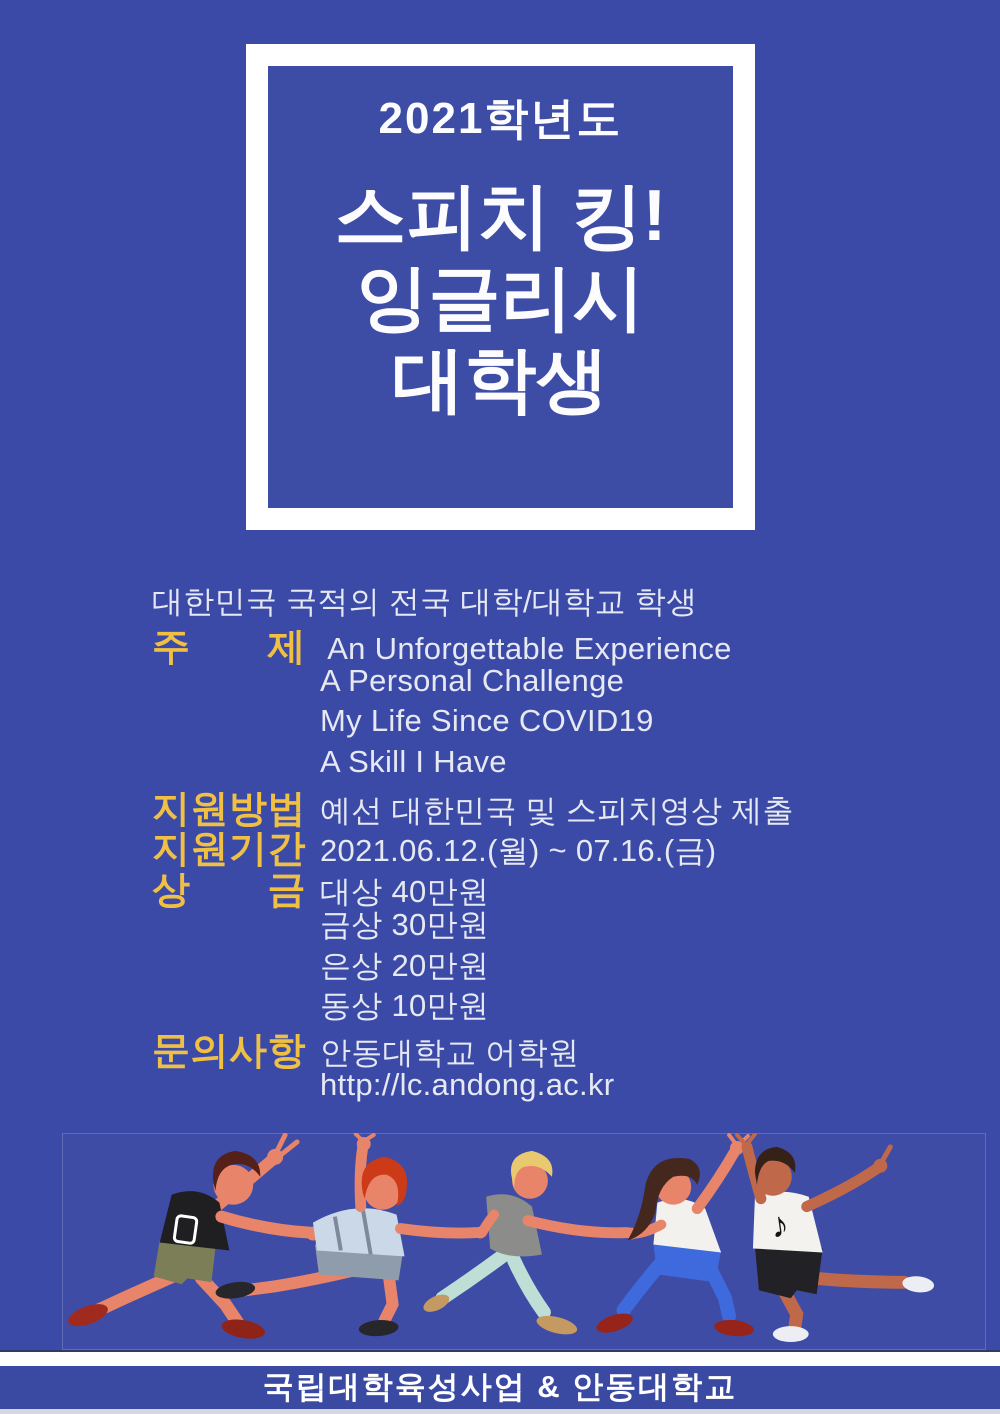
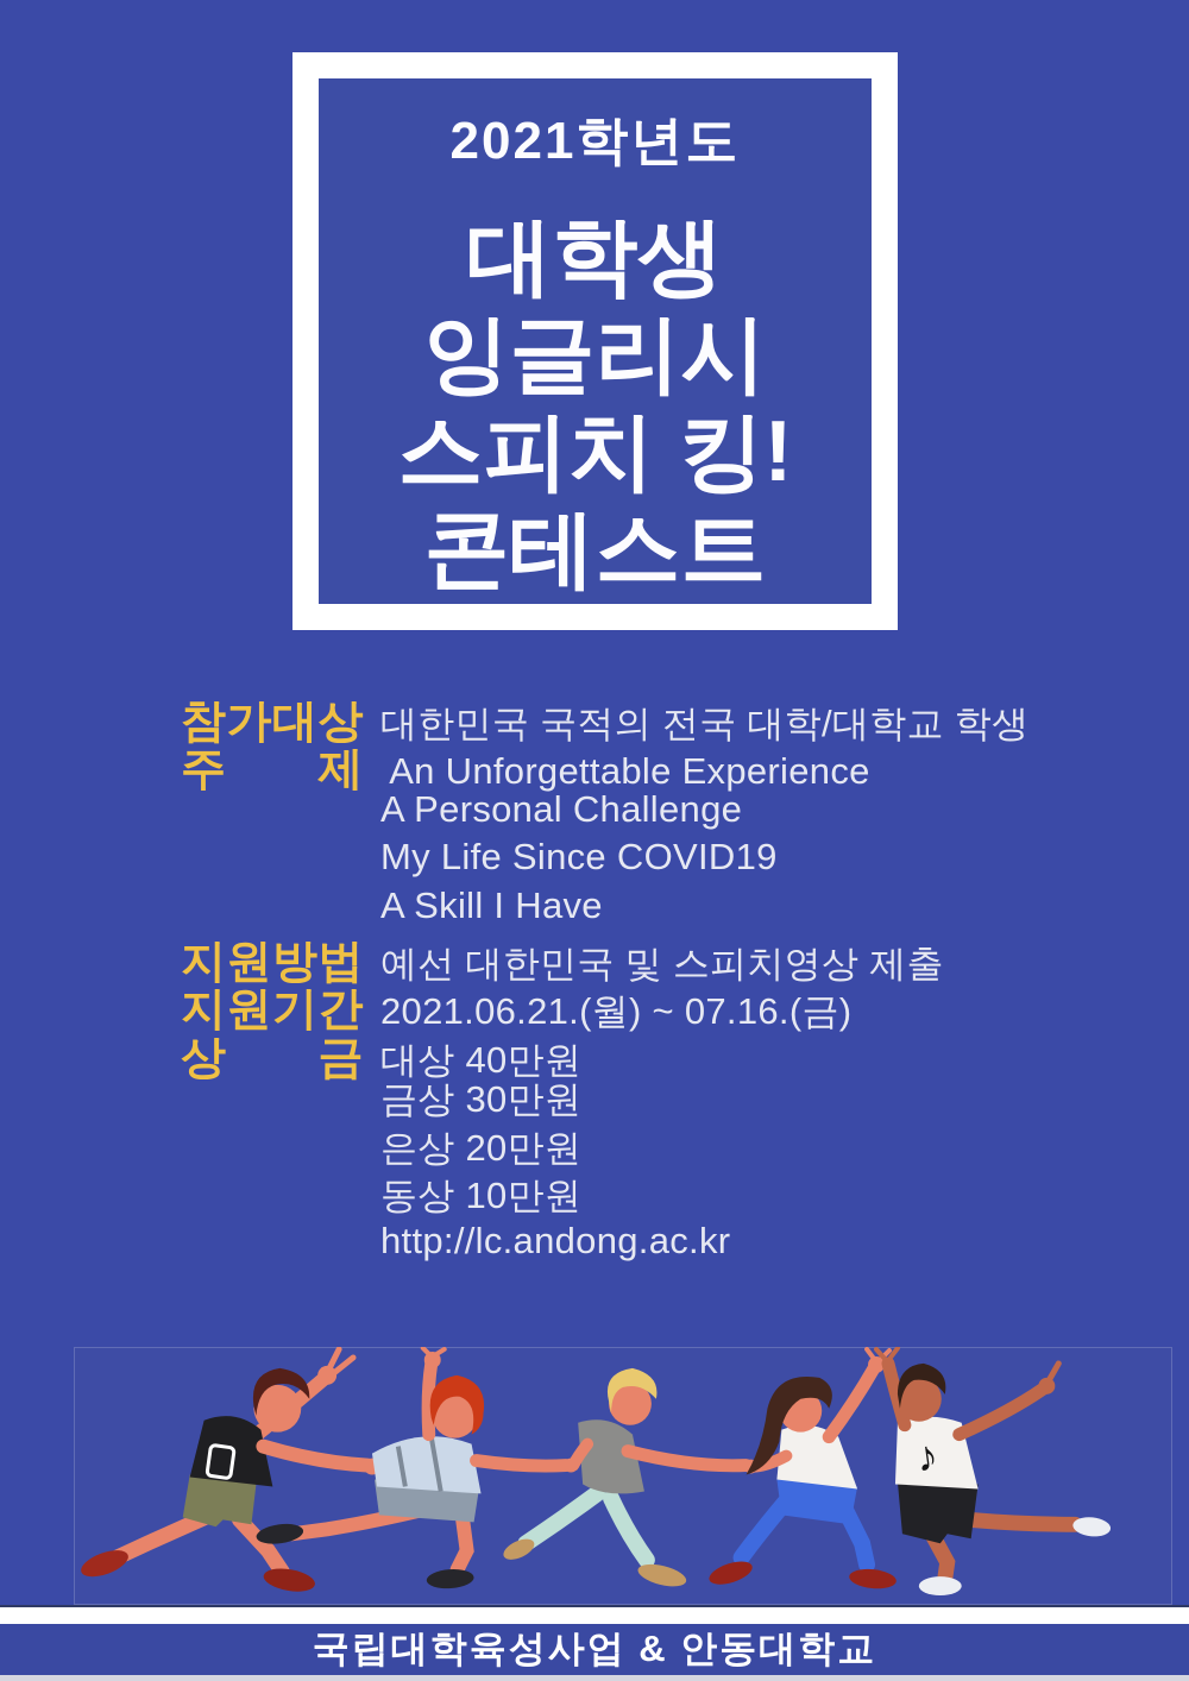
  2021학년도
- 스피치 킹!
+ 대학생
  잉글리시
- 대학생
+ 스피치 킹!
+ 콘테스트
+ 참가대상
  대한민국 국적의 전국 대학/대학교 학생
  주 제
  An Unforgettable Experience
  A Personal Challenge
  My Life Since COVID19
  A Skill I Have
  지원방법
  예선 대한민국 및 스피치영상 제출
  지원기간
- 2021.06.12.(월) ~ 07.16.(금)
+ 2021.06.21.(월) ~ 07.16.(금)
  상 금
  대상 40만원
  금상 30만원
  은상 20만원
  동상 10만원
- 문의사항
- 안동대학교 어학원
  http://lc.andong.ac.kr
  국립대학육성사업 & 안동대학교
